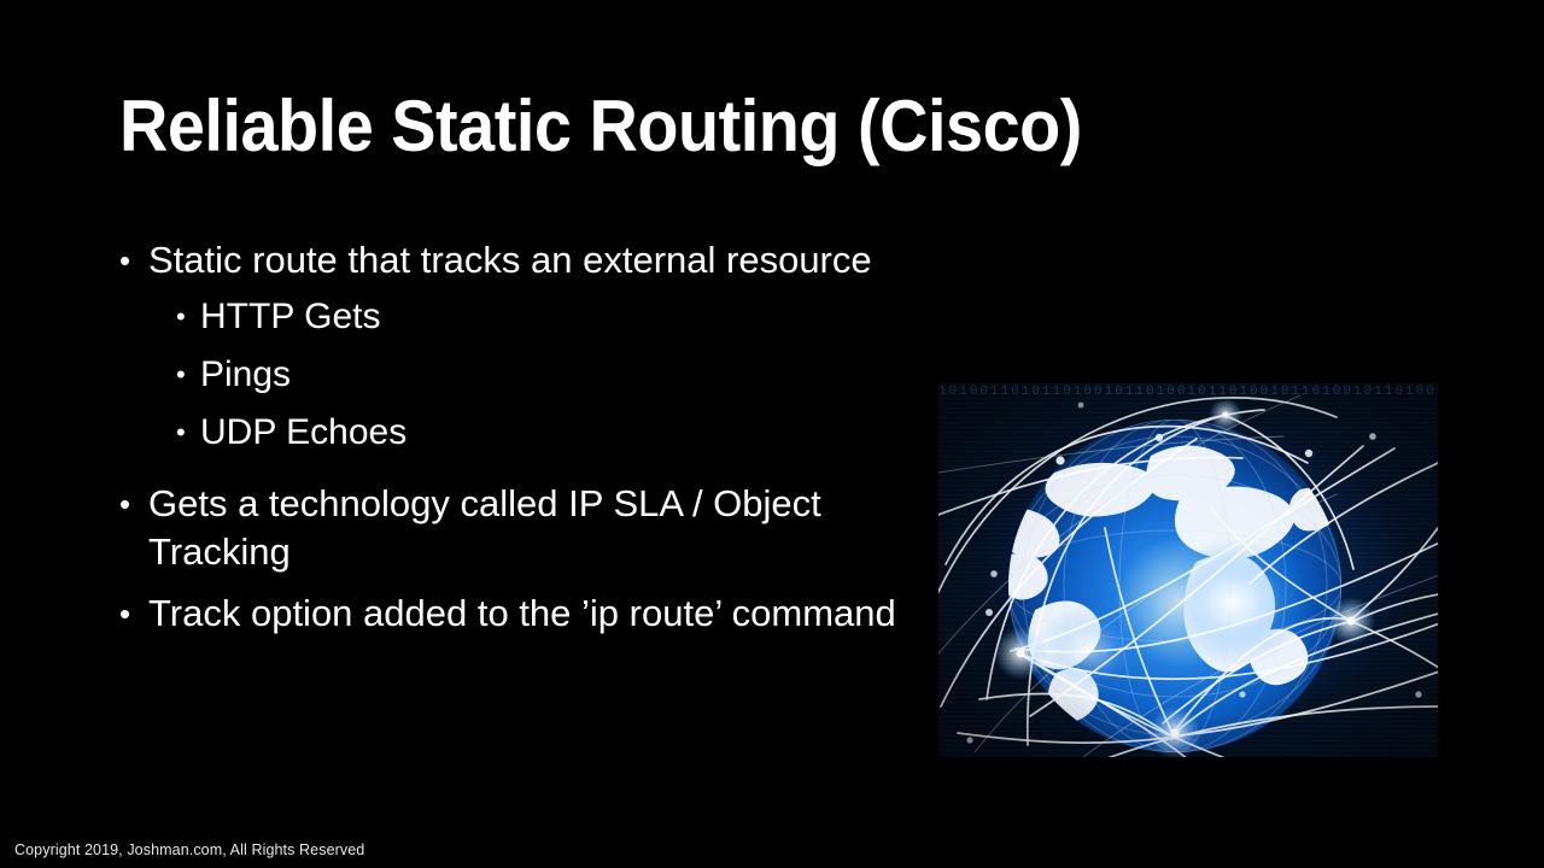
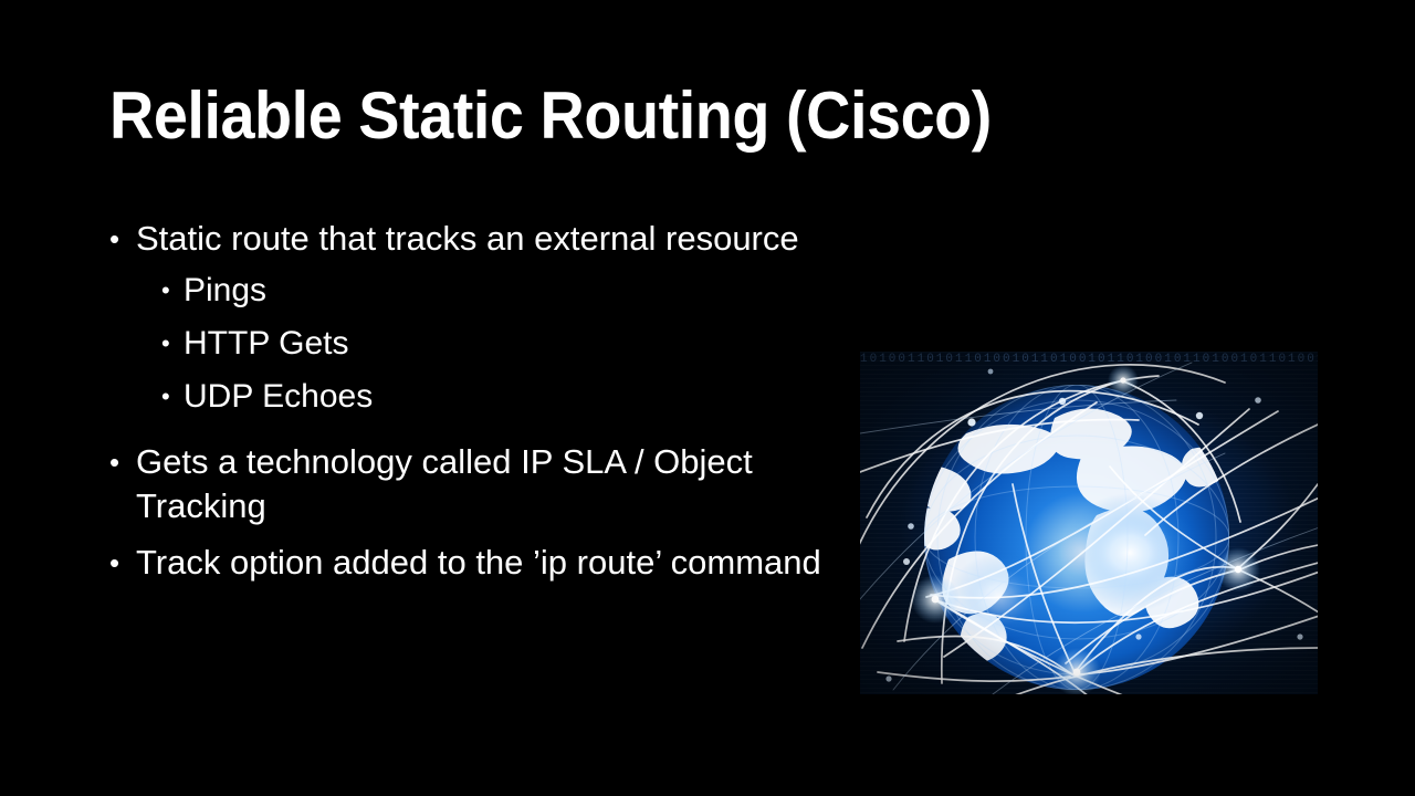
  Reliable Static Routing (Cisco)
  •
  Static route that tracks an external resource
  •
- HTTP Gets
+ Pings
  •
- Pings
+ HTTP Gets
  •
  UDP Echoes
  •
  Gets a technology called IP SLA / Object Tracking
  •
  Track option added to the ’ip route’ command
- Copyright 2019, Joshman.com, All Rights Reserved
